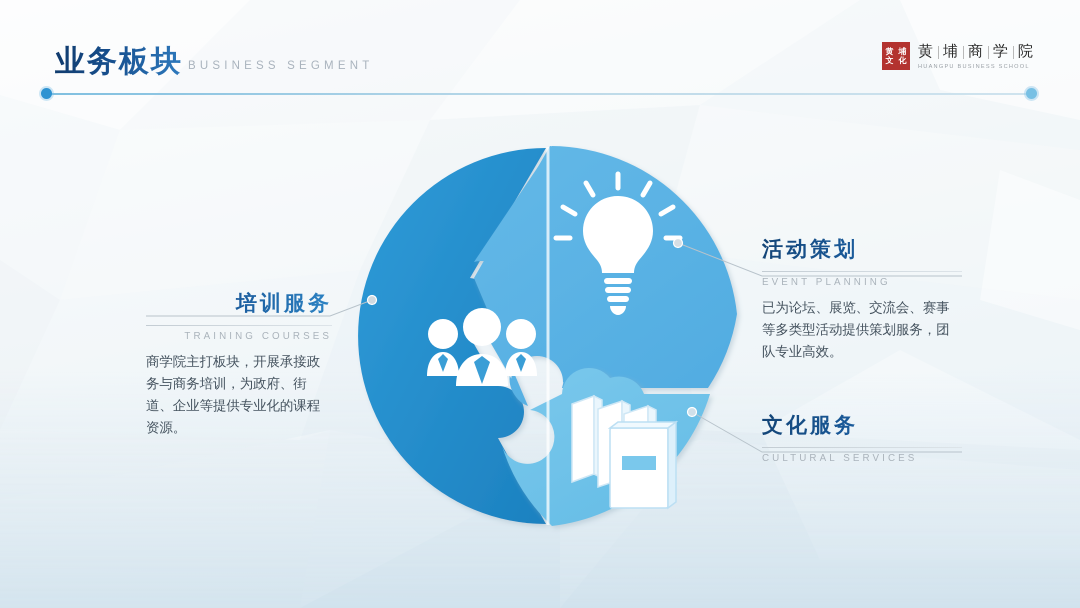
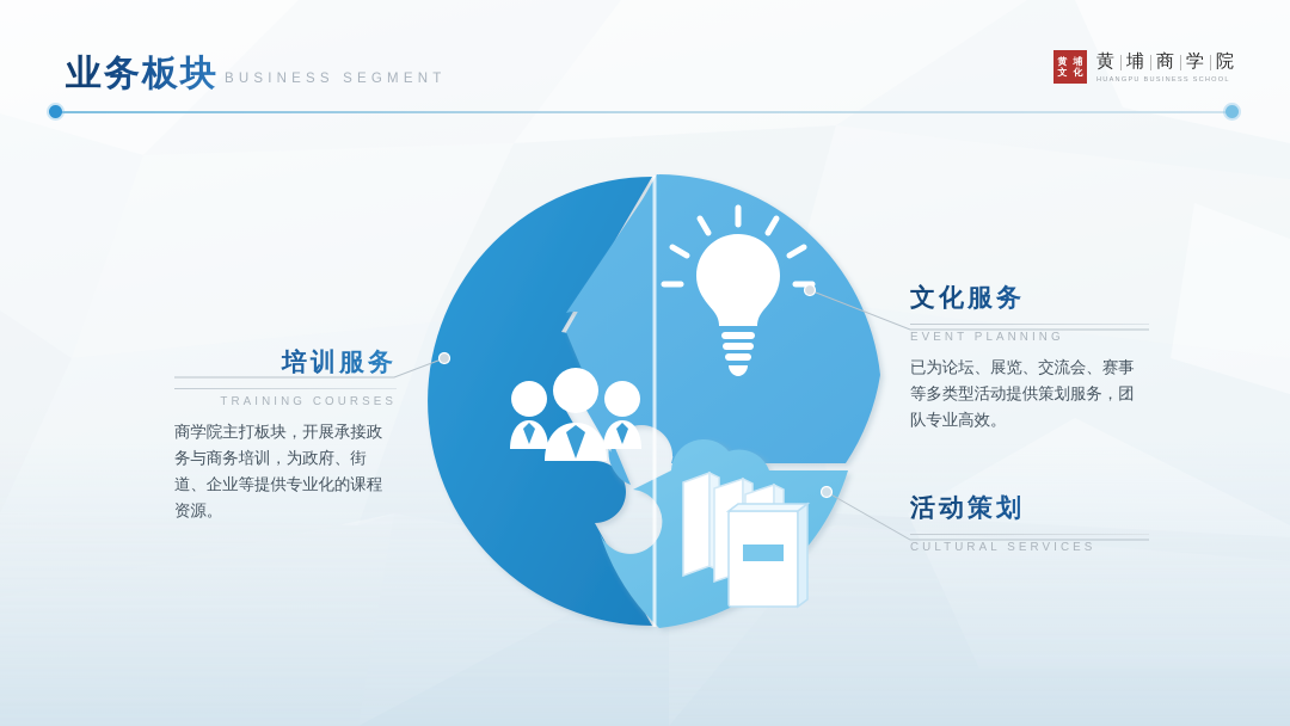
  业务板块
  BUSINESS SEGMENT
  黄
  埔
  文
  化
  黄
  埔
  商
  学
  院
  培训服务
  TRAINING COURSES
  商学院主打板块，开展承接政务与商务培训，为政府、街道、企业等提供专业化的课程资源。
- 活动策划
+ 文化服务
  EVENT PLANNING
  已为论坛、展览、交流会、赛事等多类型活动提供策划服务，团队专业高效。
- 文化服务
+ 活动策划
  CULTURAL SERVICES
